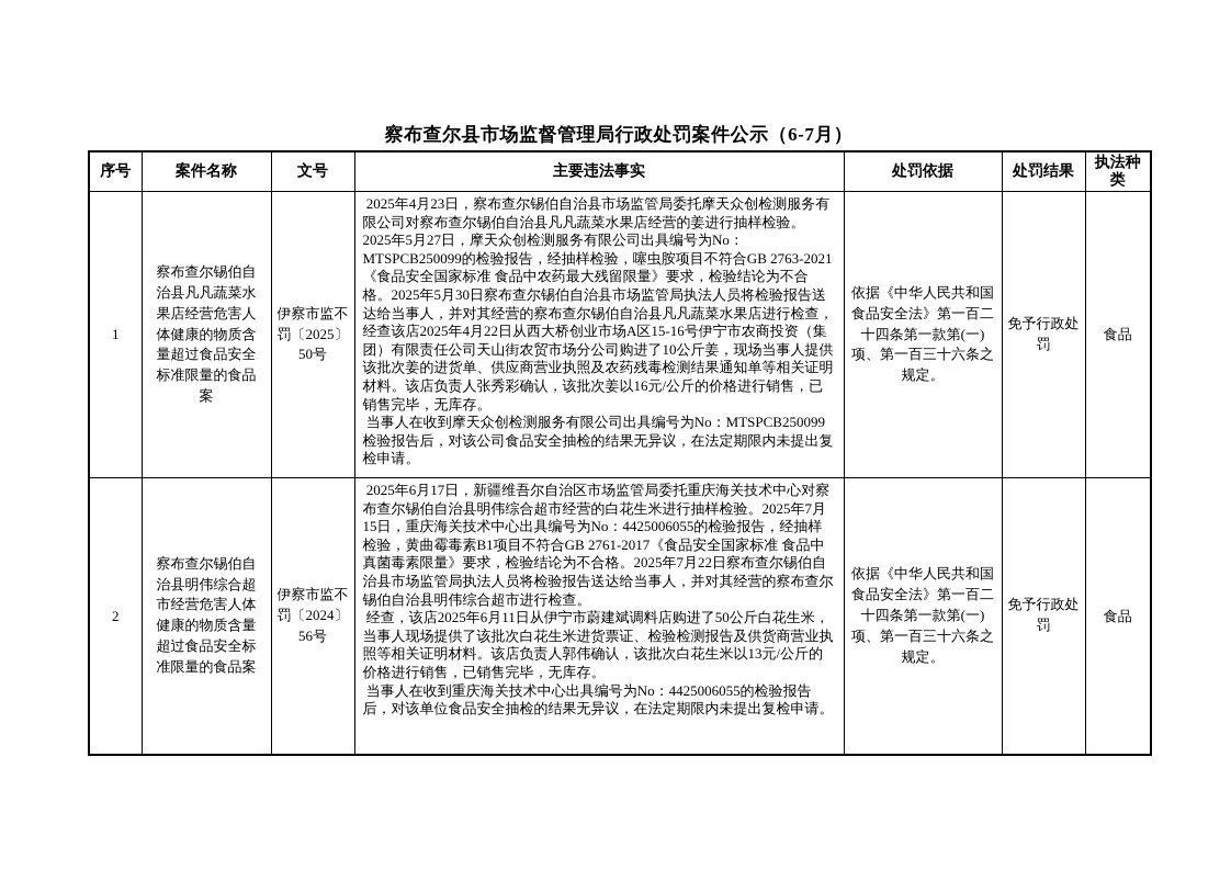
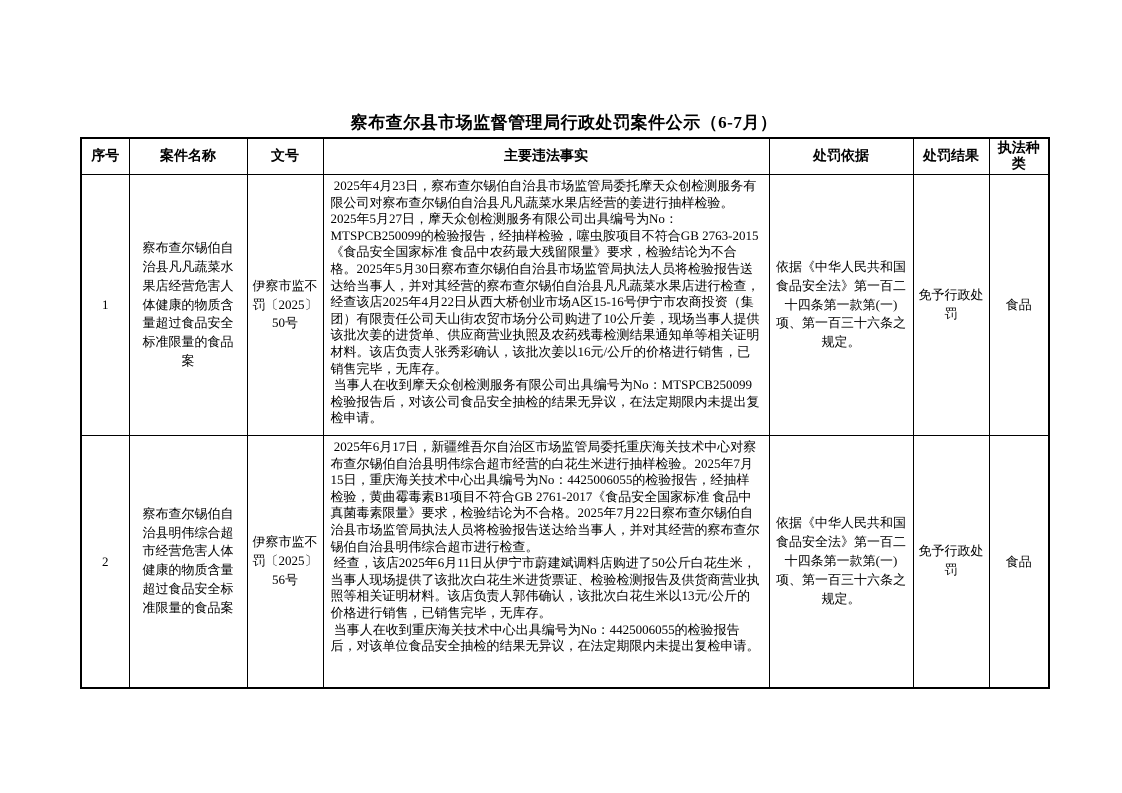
  察布查尔县市场监督管理局行政处罚案件公示（6-7月）
  序号	案件名称	文号	主要违法事实	处罚依据	处罚结果	执法种类
- 1	察布查尔锡伯自治县凡凡蔬菜水果店经营危害人体健康的物质含量超过食品安全标准限量的食品案	伊察市监不罚〔2025〕50号	2025年4月23日，察布查尔锡伯自治县市场监管局委托摩天众创检测服务有限公司对察布查尔锡伯自治县凡凡蔬菜水果店经营的姜进行抽样检验。 2025年5月27日，摩天众创检测服务有限公司出具编号为No：MTSPCB250099的检验报告，经抽样检验，噻虫胺项目不符合GB 2763-2021《食品安全国家标准 食品中农药最大残留限量》要求，检验结论为不合格。2025年5月30日察布查尔锡伯自治县市场监管局执法人员将检验报告送达给当事人，并对其经营的察布查尔锡伯自治县凡凡蔬菜水果店进行检查，经查该店2025年4月22日从西大桥创业市场A区15-16号伊宁市农商投资（集团）有限责任公司天山街农贸市场分公司购进了10公斤姜，现场当事人提供该批次姜的进货单、供应商营业执照及农药残毒检测结果通知单等相关证明材料。该店负责人张秀彩确认，该批次姜以16元/公斤的价格进行销售，已销售完毕，无库存。 当事人在收到摩天众创检测服务有限公司出具编号为No：MTSPCB250099检验报告后，对该公司食品安全抽检的结果无异议，在法定期限内未提出复检申请。	依据《中华人民共和国食品安全法》第一百二十四条第一款第(一)项、第一百三十六条之规定。	免予行政处罚	食品
+ 1	察布查尔锡伯自治县凡凡蔬菜水果店经营危害人体健康的物质含量超过食品安全标准限量的食品案	伊察市监不罚〔2025〕50号	2025年4月23日，察布查尔锡伯自治县市场监管局委托摩天众创检测服务有限公司对察布查尔锡伯自治县凡凡蔬菜水果店经营的姜进行抽样检验。 2025年5月27日，摩天众创检测服务有限公司出具编号为No：MTSPCB250099的检验报告，经抽样检验，噻虫胺项目不符合GB 2763-2015《食品安全国家标准 食品中农药最大残留限量》要求，检验结论为不合格。2025年5月30日察布查尔锡伯自治县市场监管局执法人员将检验报告送达给当事人，并对其经营的察布查尔锡伯自治县凡凡蔬菜水果店进行检查，经查该店2025年4月22日从西大桥创业市场A区15-16号伊宁市农商投资（集团）有限责任公司天山街农贸市场分公司购进了10公斤姜，现场当事人提供该批次姜的进货单、供应商营业执照及农药残毒检测结果通知单等相关证明材料。该店负责人张秀彩确认，该批次姜以16元/公斤的价格进行销售，已销售完毕，无库存。 当事人在收到摩天众创检测服务有限公司出具编号为No：MTSPCB250099检验报告后，对该公司食品安全抽检的结果无异议，在法定期限内未提出复检申请。	依据《中华人民共和国食品安全法》第一百二十四条第一款第(一)项、第一百三十六条之规定。	免予行政处罚	食品
- 2	察布查尔锡伯自治县明伟综合超市经营危害人体健康的物质含量超过食品安全标准限量的食品案	伊察市监不罚〔2024〕56号	2025年6月17日，新疆维吾尔自治区市场监管局委托重庆海关技术中心对察布查尔锡伯自治县明伟综合超市经营的白花生米进行抽样检验。2025年7月15日，重庆海关技术中心出具编号为No：4425006055的检验报告，经抽样检验，黄曲霉毒素B1项目不符合GB 2761-2017《食品安全国家标准 食品中真菌毒素限量》要求，检验结论为不合格。2025年7月22日察布查尔锡伯自治县市场监管局执法人员将检验报告送达给当事人，并对其经营的察布查尔锡伯自治县明伟综合超市进行检查。 经查，该店2025年6月11日从伊宁市蔚建斌调料店购进了50公斤白花生米，当事人现场提供了该批次白花生米进货票证、检验检测报告及供货商营业执照等相关证明材料。该店负责人郭伟确认，该批次白花生米以13元/公斤的价格进行销售，已销售完毕，无库存。 当事人在收到重庆海关技术中心出具编号为No：4425006055的检验报告后，对该单位食品安全抽检的结果无异议，在法定期限内未提出复检申请。	依据《中华人民共和国食品安全法》第一百二十四条第一款第(一)项、第一百三十六条之规定。	免予行政处罚	食品
+ 2	察布查尔锡伯自治县明伟综合超市经营危害人体健康的物质含量超过食品安全标准限量的食品案	伊察市监不罚〔2025〕56号	2025年6月17日，新疆维吾尔自治区市场监管局委托重庆海关技术中心对察布查尔锡伯自治县明伟综合超市经营的白花生米进行抽样检验。2025年7月15日，重庆海关技术中心出具编号为No：4425006055的检验报告，经抽样检验，黄曲霉毒素B1项目不符合GB 2761-2017《食品安全国家标准 食品中真菌毒素限量》要求，检验结论为不合格。2025年7月22日察布查尔锡伯自治县市场监管局执法人员将检验报告送达给当事人，并对其经营的察布查尔锡伯自治县明伟综合超市进行检查。 经查，该店2025年6月11日从伊宁市蔚建斌调料店购进了50公斤白花生米，当事人现场提供了该批次白花生米进货票证、检验检测报告及供货商营业执照等相关证明材料。该店负责人郭伟确认，该批次白花生米以13元/公斤的价格进行销售，已销售完毕，无库存。 当事人在收到重庆海关技术中心出具编号为No：4425006055的检验报告后，对该单位食品安全抽检的结果无异议，在法定期限内未提出复检申请。	依据《中华人民共和国食品安全法》第一百二十四条第一款第(一)项、第一百三十六条之规定。	免予行政处罚	食品
